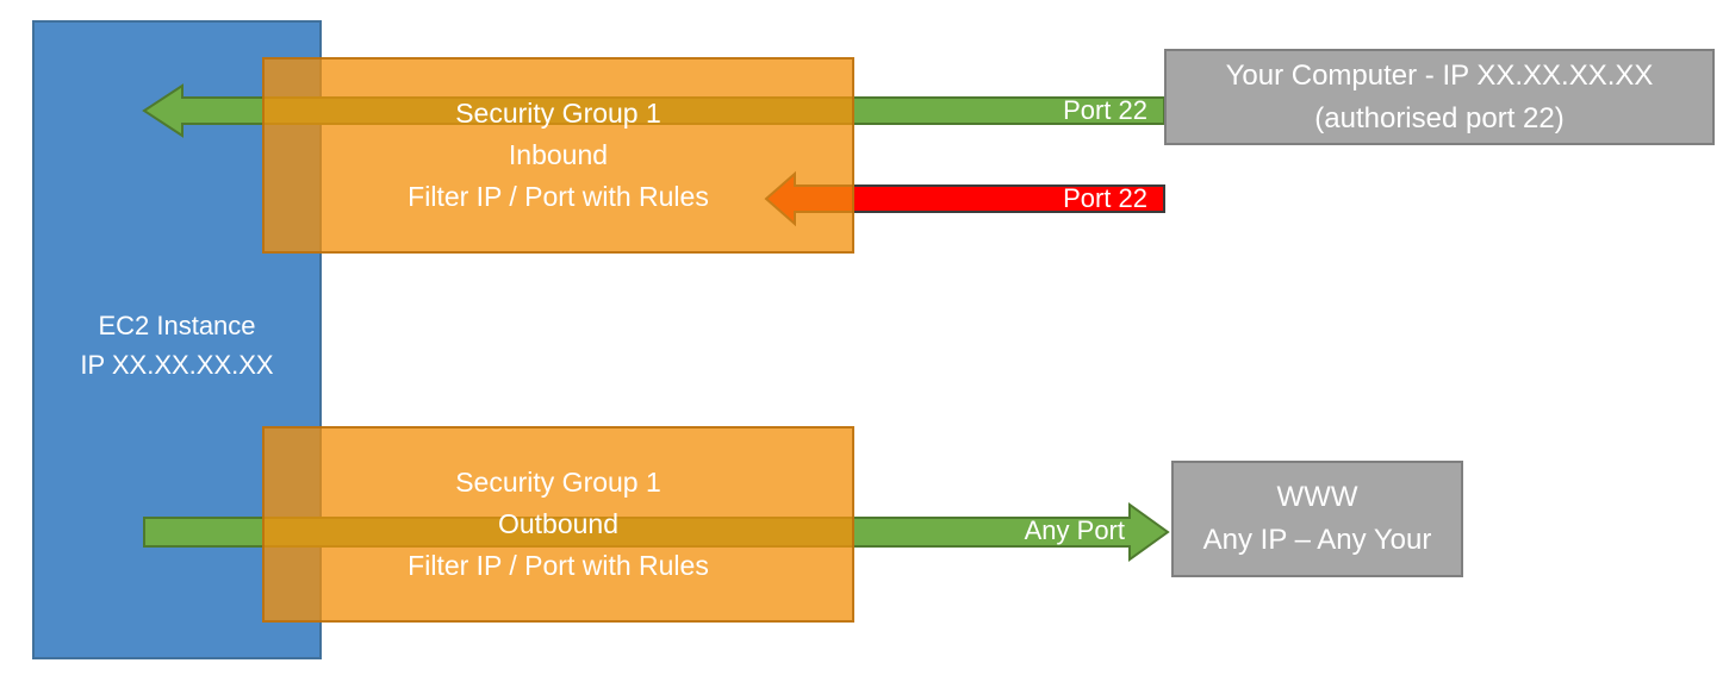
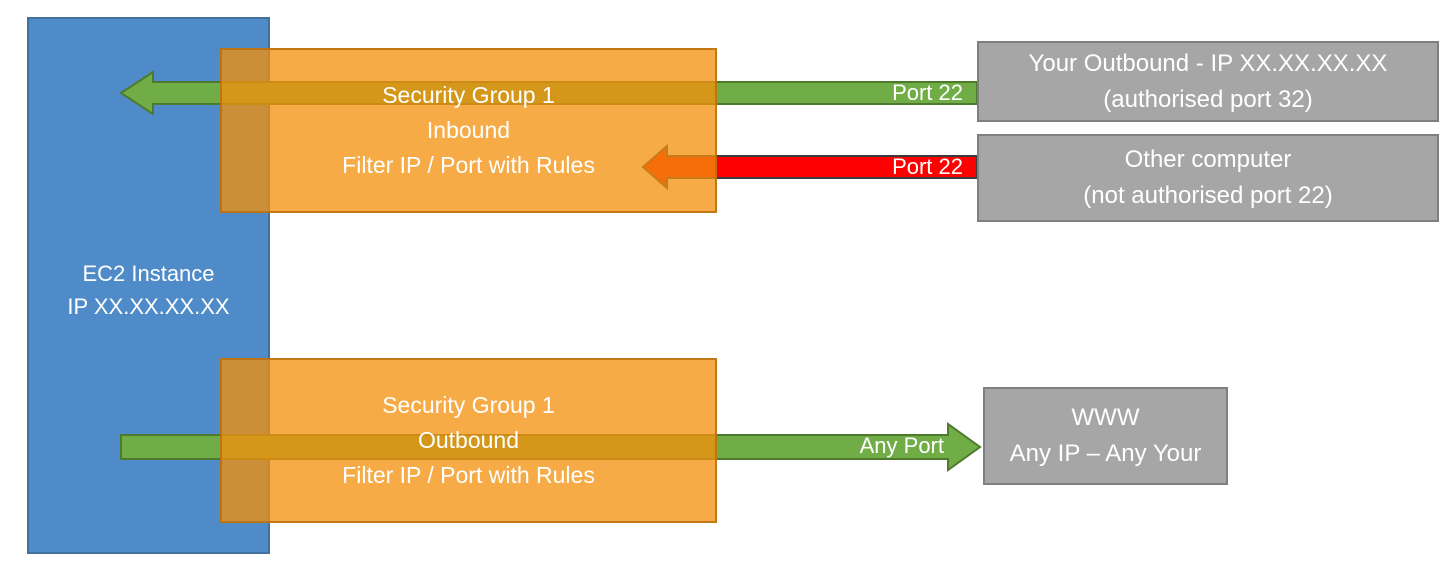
  EC2 Instance
  IP XX.XX.XX.XX
  Security Group 1
  Inbound
  Filter IP / Port with Rules
  Security Group 1
  Outbound
  Filter IP / Port with Rules
- Your Computer - IP XX.XX.XX.XX
+ Your Outbound - IP XX.XX.XX.XX
- (authorised port 22)
+ (authorised port 32)
+ Other computer
+ (not authorised port 22)
  WWW
  Any IP – Any Your
  Port 22
  Port 22
  Any Port
